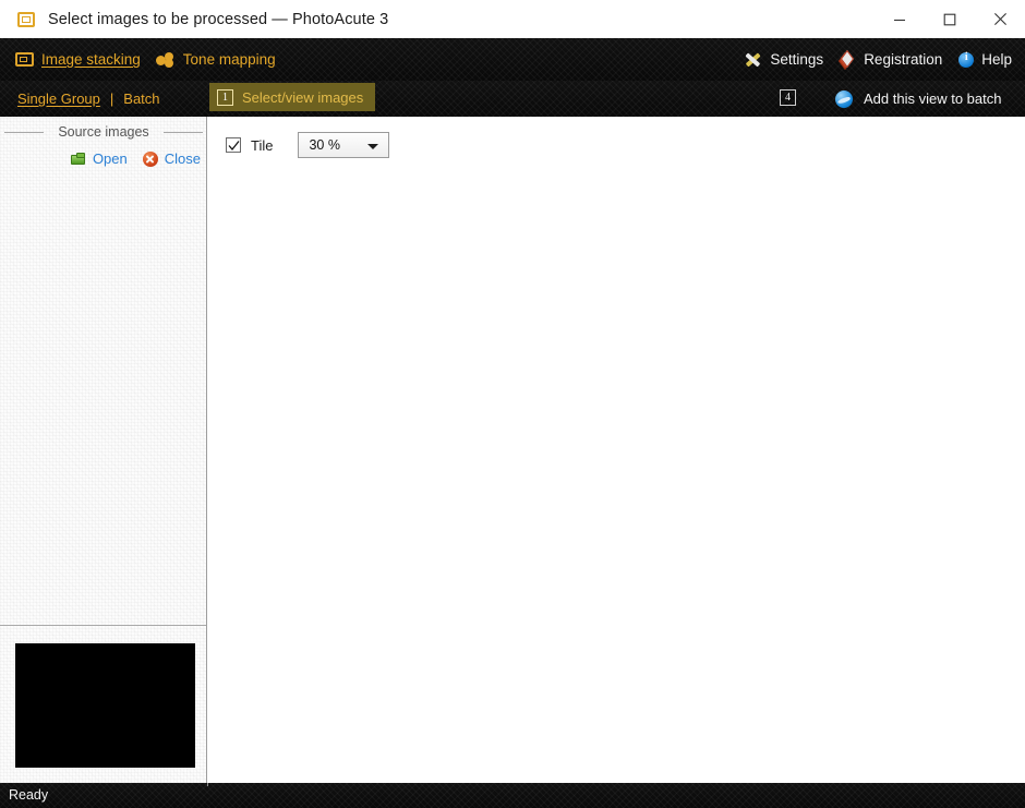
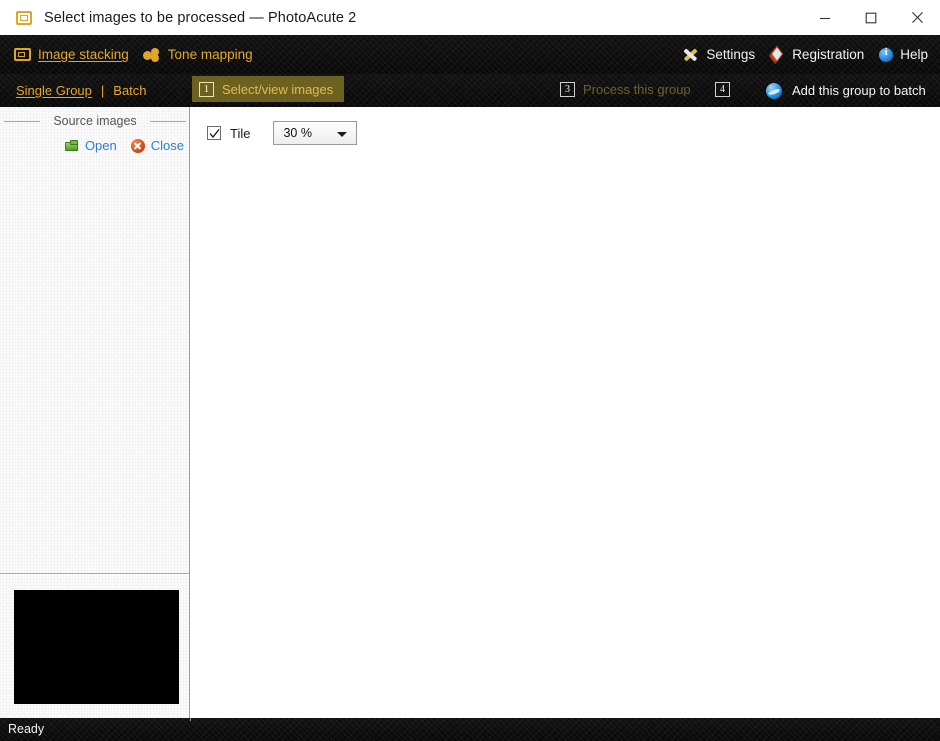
- Select images to be processed — PhotoAcute 3
+ Select images to be processed — PhotoAcute 2
  Image stacking
  Tone mapping
  Settings
  Registration
  Help
  Single Group
  |
  Batch
  1
  Select/view images
+ 3
+ Process this group
  4
- Add this view to batch
+ Add this group to batch
  Source images
  Open
  Close
  Tile
  30 %
  Ready
